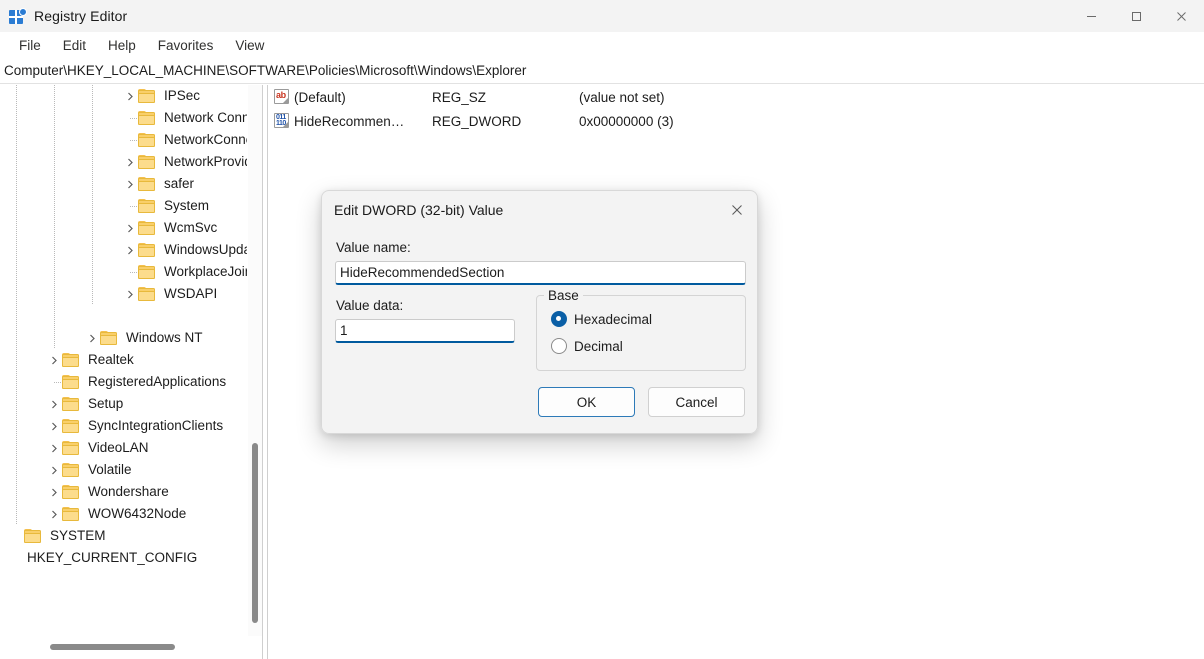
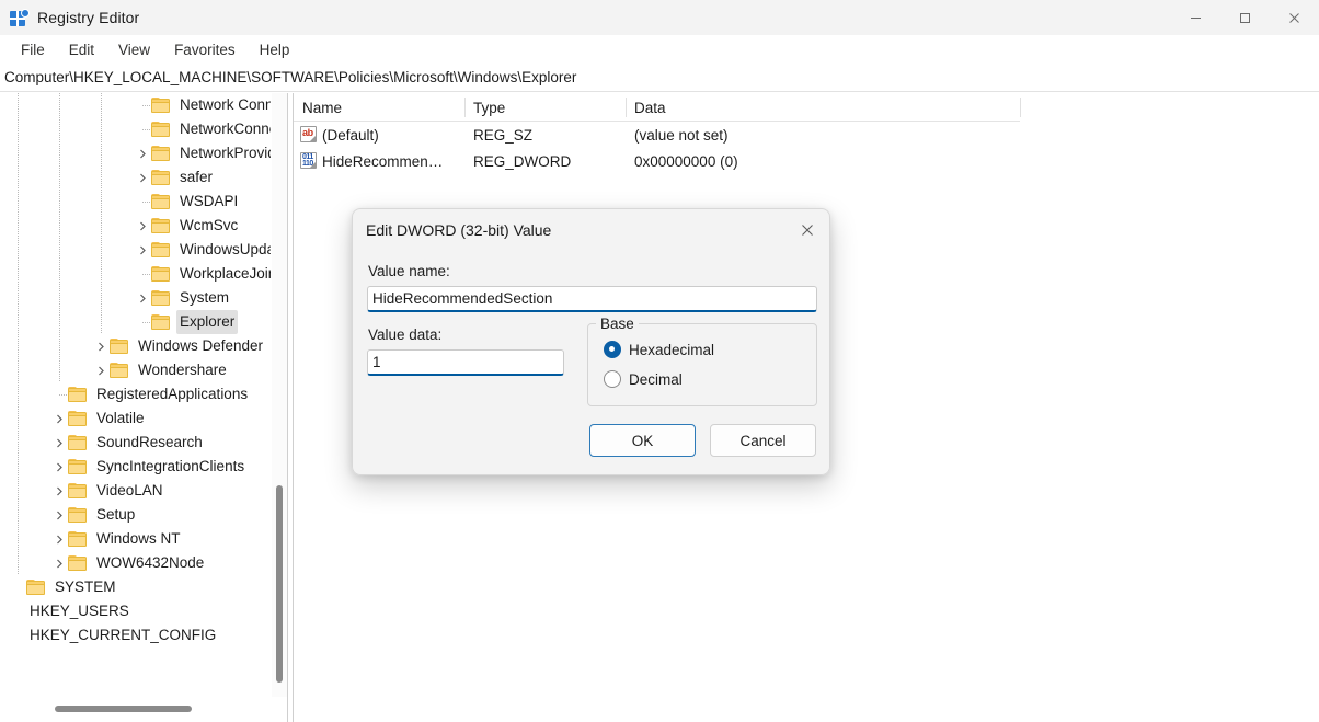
  Registry Editor
  File
  Edit
- Help
+ View
  Favorites
- View
+ Help
  Computer\HKEY_LOCAL_MACHINE\SOFTWARE\Policies\Microsoft\Windows\Explorer
- IPSec
  NetworkProvi
  safer
- System
+ WSDAPI
  WcmSvc
  WindowsUpd
  WorkplaceJoi
- WSDAPI
+ System
+ Explorer
+ Windows Defender
- Windows NT
+ Wondershare
- Realtek
  RegisteredApplications
- Setup
+ Volatile
+ SoundResearch
  SyncIntegrationClients
  VideoLAN
- Volatile
+ Setup
- Wondershare
+ Windows NT
  WOW6432Node
  SYSTEM
+ HKEY_USERS
  HKEY_CURRENT_CONFIG
+ Name
+ Type
+ Data
  ab
  (Default)
  REG_SZ
  (value not set)
  HideRecommen…
  REG_DWORD
- 0x00000000 (3)
+ 0x00000000 (0)
  Edit DWORD (32-bit) Value
  Value name:
  HideRecommendedSection
  Value data:
  1
  Base
  Hexadecimal
  Decimal
  OK
  Cancel
